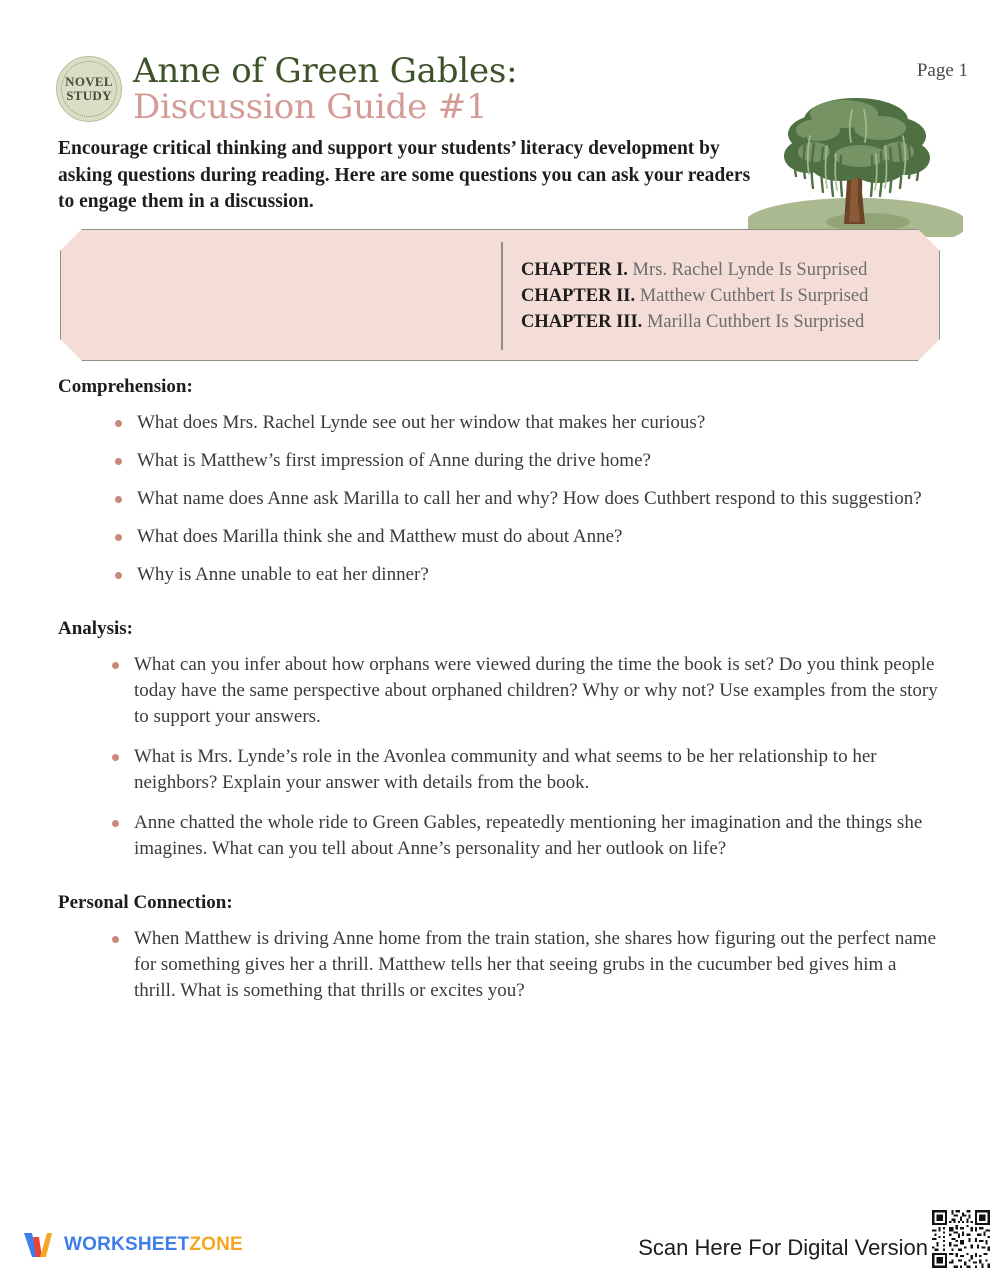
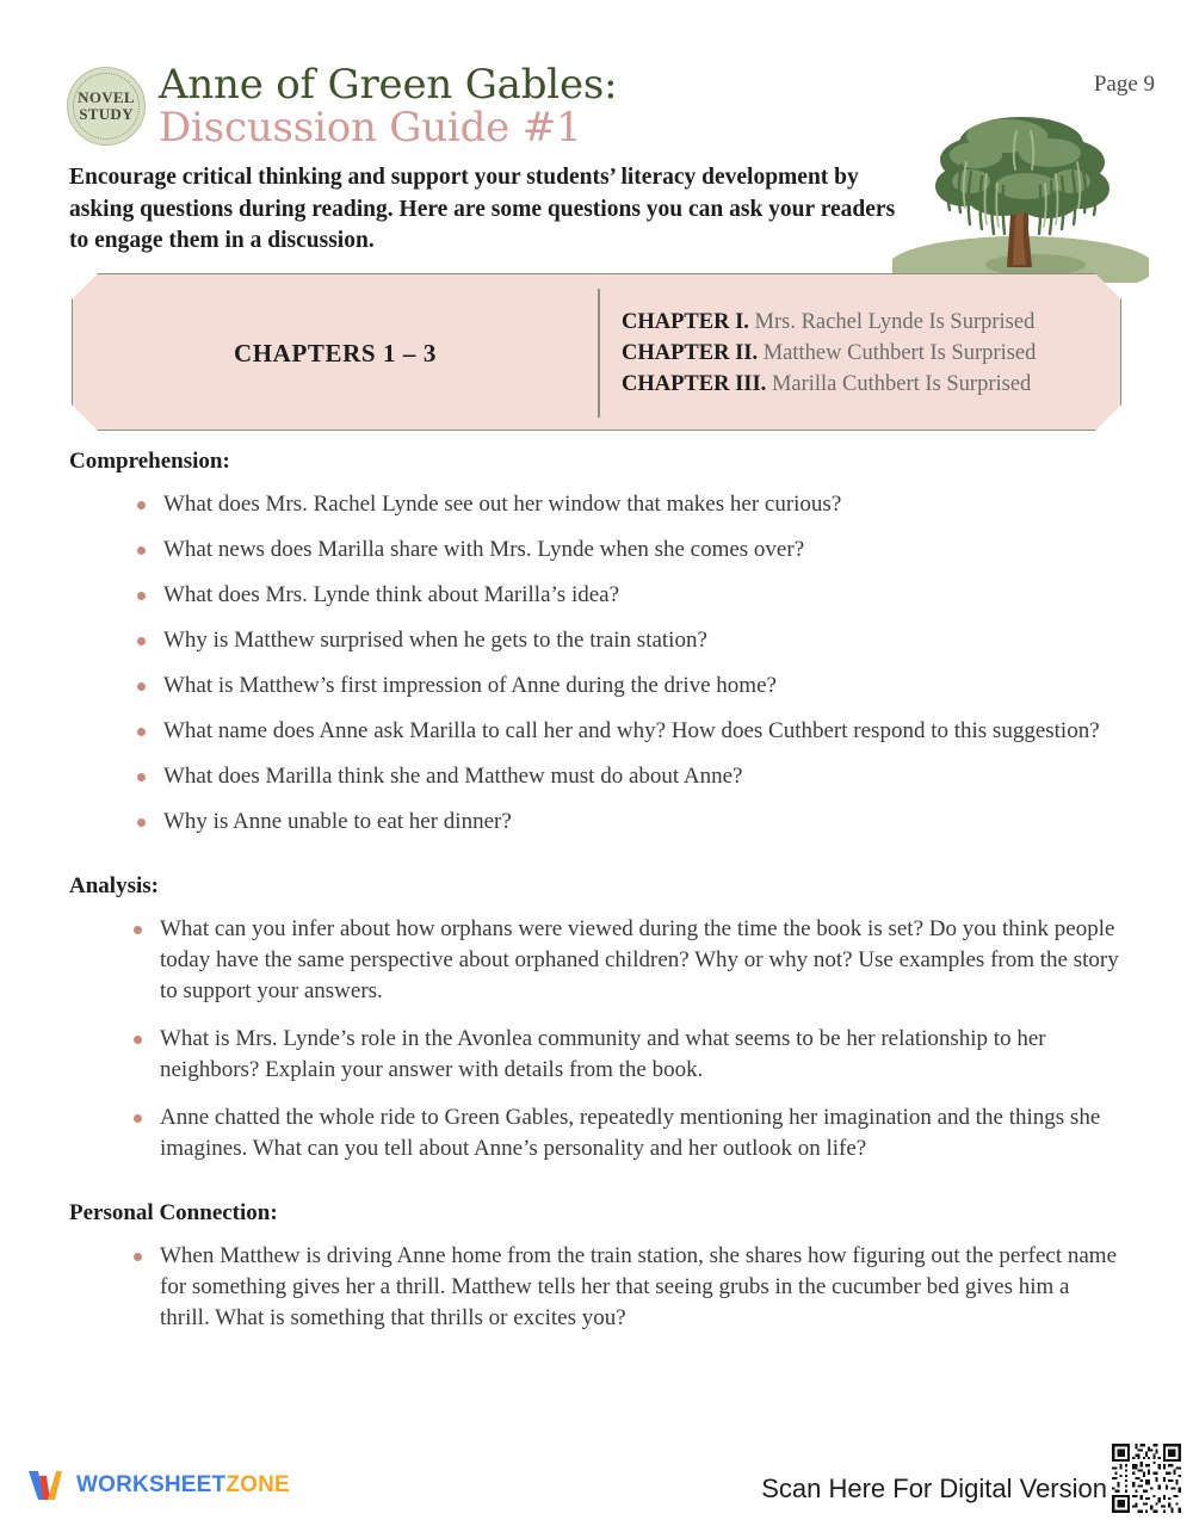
  NOVEL
  STUDY
  Anne of Green Gables:
  Discussion Guide #1
- Page 1
+ Page 9
  Encourage critical thinking and support your students’ literacy development by asking questions during reading. Here are some questions you can ask your readers to engage them in a discussion.
+ CHAPTERS 1 – 3
  CHAPTER I. Mrs. Rachel Lynde Is Surprised
  CHAPTER II. Matthew Cuthbert Is Surprised
  CHAPTER III. Marilla Cuthbert Is Surprised
  Comprehension:
  What does Mrs. Rachel Lynde see out her window that makes her curious?
+ What news does Marilla share with Mrs. Lynde when she comes over?
+ What does Mrs. Lynde think about Marilla’s idea?
+ Why is Matthew surprised when he gets to the train station?
  What is Matthew’s first impression of Anne during the drive home?
  What name does Anne ask Marilla to call her and why? How does Cuthbert respond to this suggestion?
  What does Marilla think she and Matthew must do about Anne?
  Why is Anne unable to eat her dinner?
  Analysis:
  What can you infer about how orphans were viewed during the time the book is set? Do you think people today have the same perspective about orphaned children? Why or why not? Use examples from the story to support your answers.
  What is Mrs. Lynde’s role in the Avonlea community and what seems to be her relationship to her neighbors? Explain your answer with details from the book.
  Anne chatted the whole ride to Green Gables, repeatedly mentioning her imagination and the things she imagines. What can you tell about Anne’s personality and her outlook on life?
  Personal Connection:
  When Matthew is driving Anne home from the train station, she shares how figuring out the perfect name for something gives her a thrill. Matthew tells her that seeing grubs in the cucumber bed gives him a thrill. What is something that thrills or excites you?
  WORKSHEETZONE
  Scan Here For Digital Version
